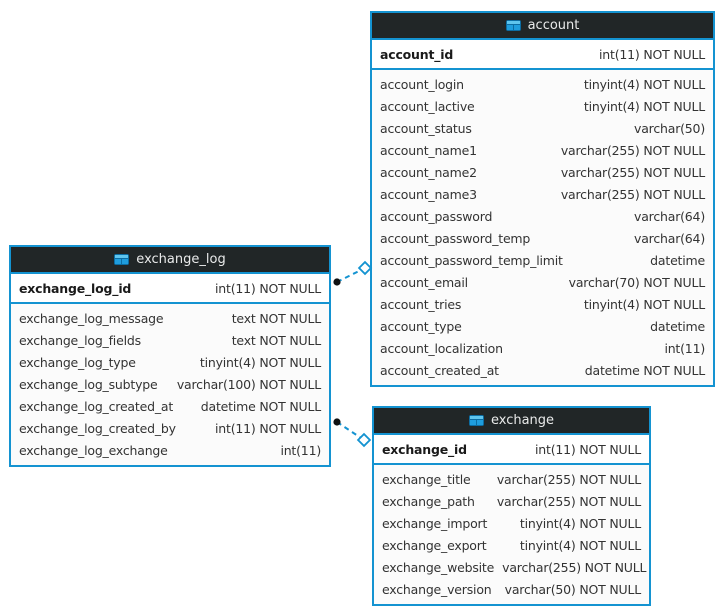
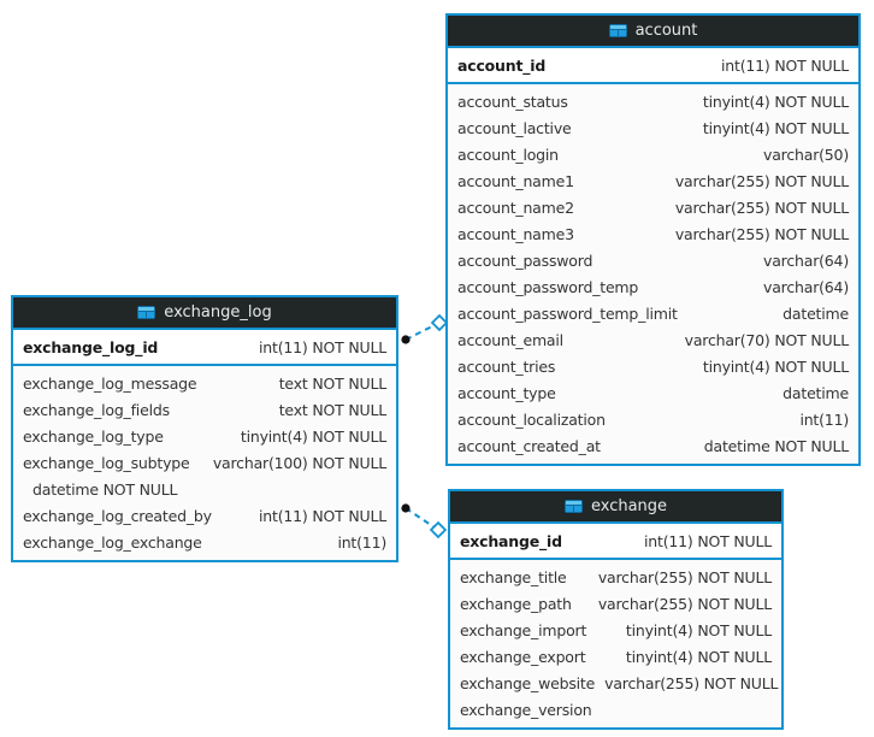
  account
  account_id
  int(11) NOT NULL
- account_login
+ account_status
  tinyint(4) NOT NULL
  account_lactive
  tinyint(4) NOT NULL
- account_status
+ account_login
  varchar(50)
  account_name1
  varchar(255) NOT NULL
  account_name2
  varchar(255) NOT NULL
  account_name3
  varchar(255) NOT NULL
  account_password
  varchar(64)
  account_password_temp
  varchar(64)
  account_password_temp_limit
  datetime
  account_email
  varchar(70) NOT NULL
  account_tries
  tinyint(4) NOT NULL
  account_type
  datetime
  account_localization
  int(11)
  account_created_at
  datetime NOT NULL
  exchange_log
  exchange_log_id
  int(11) NOT NULL
  exchange_log_message
  text NOT NULL
  exchange_log_fields
  text NOT NULL
  exchange_log_type
  tinyint(4) NOT NULL
  exchange_log_subtype
  varchar(100) NOT NULL
- exchange_log_created_at
  datetime NOT NULL
  exchange_log_created_by
  int(11) NOT NULL
  exchange_log_exchange
  int(11)
  exchange
  exchange_id
  int(11) NOT NULL
  exchange_title
  varchar(255) NOT NULL
  exchange_path
  varchar(255) NOT NULL
  exchange_import
  tinyint(4) NOT NULL
  exchange_export
  tinyint(4) NOT NULL
  exchange_website
  varchar(255) NOT NULL
  exchange_version
- varchar(50) NOT NULL
